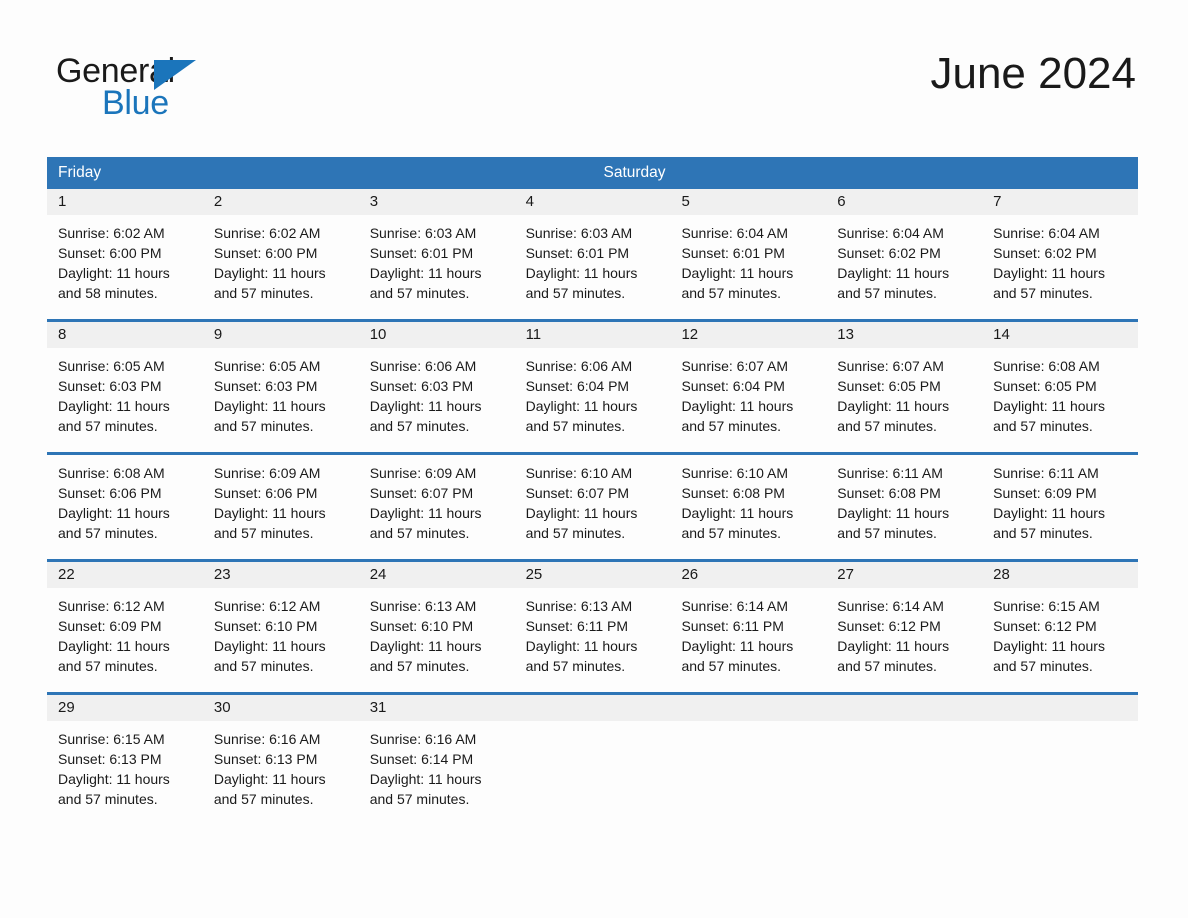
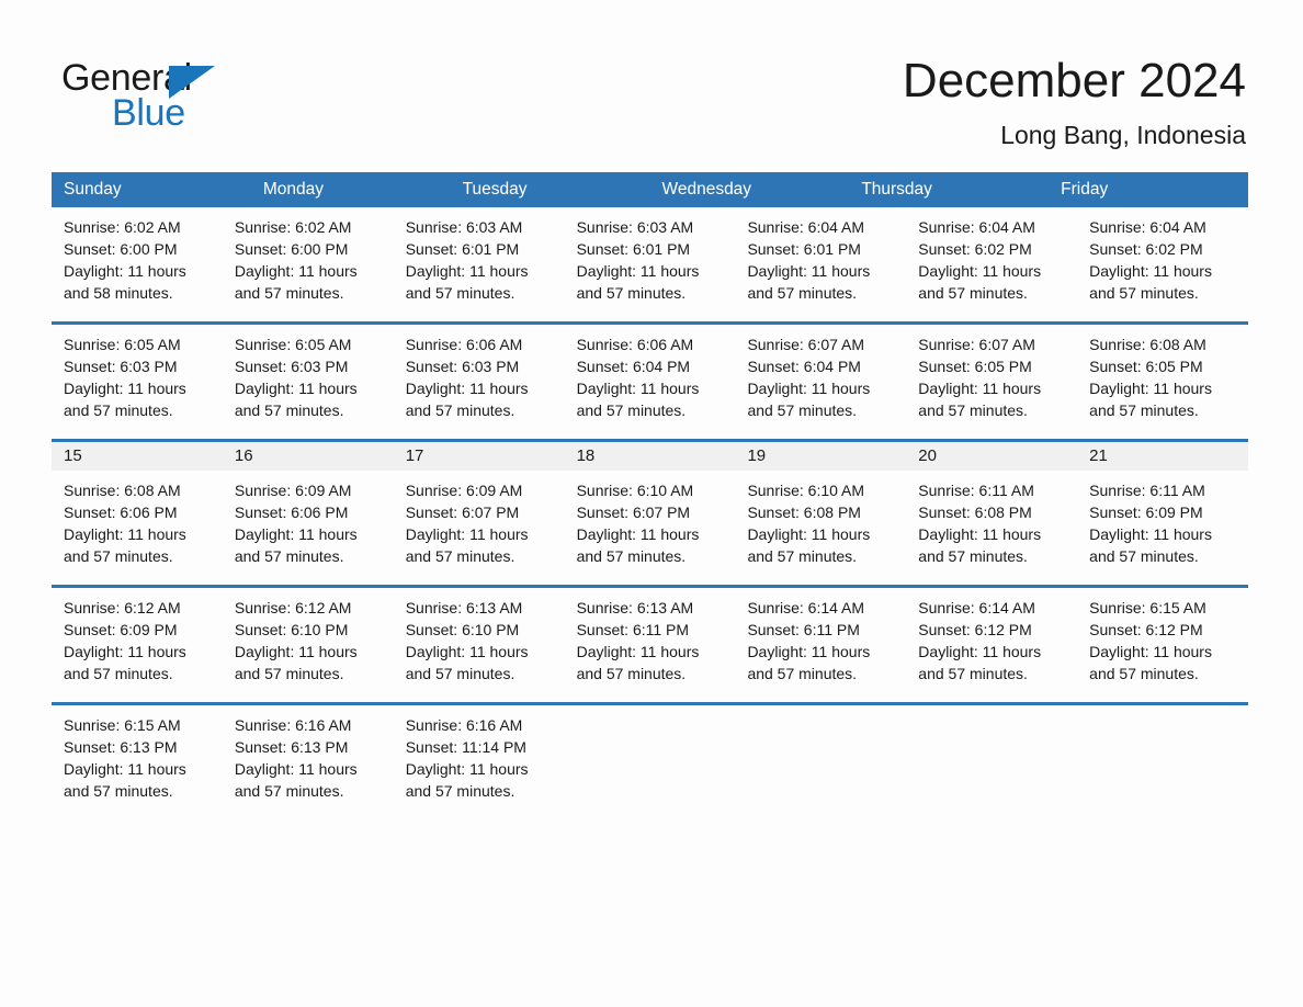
  Gener
  Blue
- June 2024
+ December 2024
+ Long Bang, Indonesia
+ Sunday
+ Monday
+ Tuesday
+ Wednesday
+ Thursday
  Friday
- Saturday
- 1
- 2
- 3
- 4
- 5
- 6
- 7
  Sunrise: 6:02 AM
  Sunset: 6:00 PM
  Daylight: 11 hours
  and 58 minutes.
  Sunrise: 6:02 AM
  Sunset: 6:00 PM
  Daylight: 11 hours
  and 57 minutes.
  Sunrise: 6:03 AM
  Sunset: 6:01 PM
  Daylight: 11 hours
  and 57 minutes.
  Sunrise: 6:03 AM
  Sunset: 6:01 PM
  Daylight: 11 hours
  and 57 minutes.
  Sunrise: 6:04 AM
  Sunset: 6:01 PM
  Daylight: 11 hours
  and 57 minutes.
  Sunrise: 6:04 AM
  Sunset: 6:02 PM
  Daylight: 11 hours
  and 57 minutes.
  Sunrise: 6:04 AM
  Sunset: 6:02 PM
  Daylight: 11 hours
  and 57 minutes.
- 8
- 9
- 10
- 11
- 12
- 13
- 14
  Sunrise: 6:05 AM
  Sunset: 6:03 PM
  Daylight: 11 hours
  and 57 minutes.
  Sunrise: 6:05 AM
  Sunset: 6:03 PM
  Daylight: 11 hours
  and 57 minutes.
  Sunrise: 6:06 AM
  Sunset: 6:03 PM
  Daylight: 11 hours
  and 57 minutes.
  Sunrise: 6:06 AM
  Sunset: 6:04 PM
  Daylight: 11 hours
  and 57 minutes.
  Sunrise: 6:07 AM
  Sunset: 6:04 PM
  Daylight: 11 hours
  and 57 minutes.
  Sunrise: 6:07 AM
  Sunset: 6:05 PM
  Daylight: 11 hours
  and 57 minutes.
  Sunrise: 6:08 AM
  Sunset: 6:05 PM
  Daylight: 11 hours
  and 57 minutes.
+ 15
+ 16
+ 17
+ 18
+ 19
+ 20
+ 21
  Sunrise: 6:08 AM
  Sunset: 6:06 PM
  Daylight: 11 hours
  and 57 minutes.
  Sunrise: 6:09 AM
  Sunset: 6:06 PM
  Daylight: 11 hours
  and 57 minutes.
  Sunrise: 6:09 AM
  Sunset: 6:07 PM
  Daylight: 11 hours
  and 57 minutes.
  Sunrise: 6:10 AM
  Sunset: 6:07 PM
  Daylight: 11 hours
  and 57 minutes.
  Sunrise: 6:10 AM
  Sunset: 6:08 PM
  Daylight: 11 hours
  and 57 minutes.
  Sunrise: 6:11 AM
  Sunset: 6:08 PM
  Daylight: 11 hours
  and 57 minutes.
  Sunrise: 6:11 AM
  Sunset: 6:09 PM
  Daylight: 11 hours
  and 57 minutes.
- 22
- 23
- 24
- 25
- 26
- 27
- 28
  Sunrise: 6:12 AM
  Sunset: 6:09 PM
  Daylight: 11 hours
  and 57 minutes.
  Sunrise: 6:12 AM
  Sunset: 6:10 PM
  Daylight: 11 hours
  and 57 minutes.
  Sunrise: 6:13 AM
  Sunset: 6:10 PM
  Daylight: 11 hours
  and 57 minutes.
  Sunrise: 6:13 AM
  Sunset: 6:11 PM
  Daylight: 11 hours
  and 57 minutes.
  Sunrise: 6:14 AM
  Sunset: 6:11 PM
  Daylight: 11 hours
  and 57 minutes.
  Sunrise: 6:14 AM
  Sunset: 6:12 PM
  Daylight: 11 hours
  and 57 minutes.
  Sunrise: 6:15 AM
  Sunset: 6:12 PM
  Daylight: 11 hours
  and 57 minutes.
- 29
- 30
- 31
  Sunrise: 6:15 AM
  Sunset: 6:13 PM
  Daylight: 11 hours
  and 57 minutes.
  Sunrise: 6:16 AM
  Sunset: 6:13 PM
  Daylight: 11 hours
  and 57 minutes.
  Sunrise: 6:16 AM
- Sunset: 6:14 PM
+ Sunset: 11:14 PM
  Daylight: 11 hours
  and 57 minutes.
